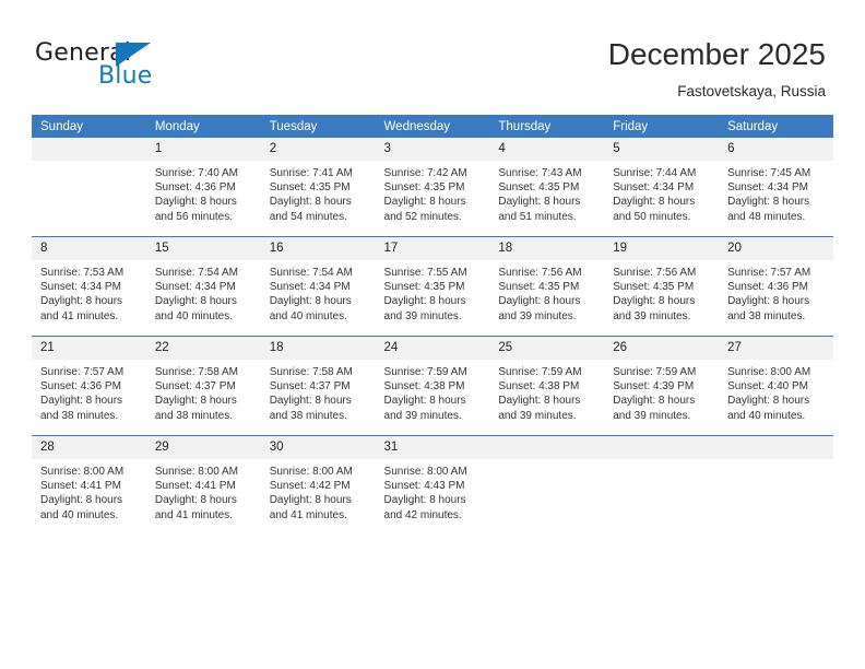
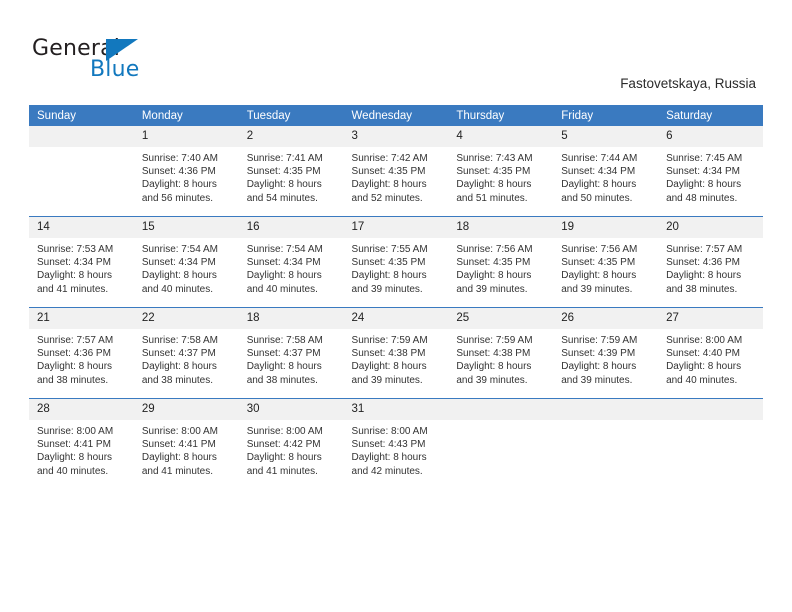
  General
  Blue
- December 2025
  Fastovetskaya, Russia
  Sunday	Monday	Tuesday	Wednesday	Thursday	Friday	Saturday
  	1Sunrise: 7:40 AMSunset: 4:36 PMDaylight: 8 hoursand 56 minutes.	2Sunrise: 7:41 AMSunset: 4:35 PMDaylight: 8 hoursand 54 minutes.	3Sunrise: 7:42 AMSunset: 4:35 PMDaylight: 8 hoursand 52 minutes.	4Sunrise: 7:43 AMSunset: 4:35 PMDaylight: 8 hoursand 51 minutes.	5Sunrise: 7:44 AMSunset: 4:34 PMDaylight: 8 hoursand 50 minutes.	6Sunrise: 7:45 AMSunset: 4:34 PMDaylight: 8 hoursand 48 minutes.
- 8Sunrise: 7:53 AMSunset: 4:34 PMDaylight: 8 hoursand 41 minutes.	15Sunrise: 7:54 AMSunset: 4:34 PMDaylight: 8 hoursand 40 minutes.	16Sunrise: 7:54 AMSunset: 4:34 PMDaylight: 8 hoursand 40 minutes.	17Sunrise: 7:55 AMSunset: 4:35 PMDaylight: 8 hoursand 39 minutes.	18Sunrise: 7:56 AMSunset: 4:35 PMDaylight: 8 hoursand 39 minutes.	19Sunrise: 7:56 AMSunset: 4:35 PMDaylight: 8 hoursand 39 minutes.	20Sunrise: 7:57 AMSunset: 4:36 PMDaylight: 8 hoursand 38 minutes.
+ 14Sunrise: 7:53 AMSunset: 4:34 PMDaylight: 8 hoursand 41 minutes.	15Sunrise: 7:54 AMSunset: 4:34 PMDaylight: 8 hoursand 40 minutes.	16Sunrise: 7:54 AMSunset: 4:34 PMDaylight: 8 hoursand 40 minutes.	17Sunrise: 7:55 AMSunset: 4:35 PMDaylight: 8 hoursand 39 minutes.	18Sunrise: 7:56 AMSunset: 4:35 PMDaylight: 8 hoursand 39 minutes.	19Sunrise: 7:56 AMSunset: 4:35 PMDaylight: 8 hoursand 39 minutes.	20Sunrise: 7:57 AMSunset: 4:36 PMDaylight: 8 hoursand 38 minutes.
  21Sunrise: 7:57 AMSunset: 4:36 PMDaylight: 8 hoursand 38 minutes.	22Sunrise: 7:58 AMSunset: 4:37 PMDaylight: 8 hoursand 38 minutes.	18Sunrise: 7:58 AMSunset: 4:37 PMDaylight: 8 hoursand 38 minutes.	24Sunrise: 7:59 AMSunset: 4:38 PMDaylight: 8 hoursand 39 minutes.	25Sunrise: 7:59 AMSunset: 4:38 PMDaylight: 8 hoursand 39 minutes.	26Sunrise: 7:59 AMSunset: 4:39 PMDaylight: 8 hoursand 39 minutes.	27Sunrise: 8:00 AMSunset: 4:40 PMDaylight: 8 hoursand 40 minutes.
  28Sunrise: 8:00 AMSunset: 4:41 PMDaylight: 8 hoursand 40 minutes.	29Sunrise: 8:00 AMSunset: 4:41 PMDaylight: 8 hoursand 41 minutes.	30Sunrise: 8:00 AMSunset: 4:42 PMDaylight: 8 hoursand 41 minutes.	31Sunrise: 8:00 AMSunset: 4:43 PMDaylight: 8 hoursand 42 minutes.
